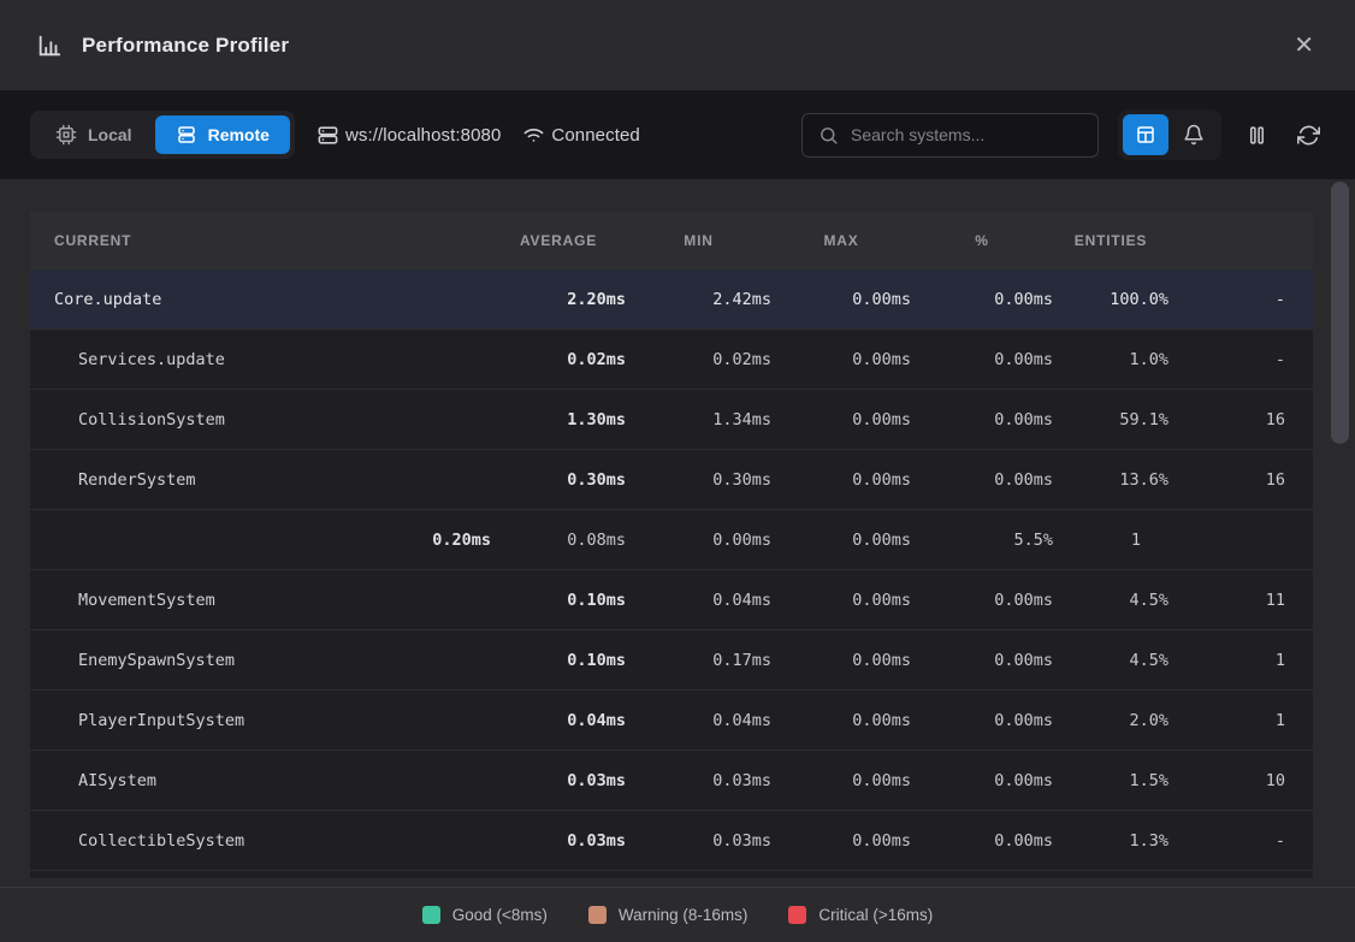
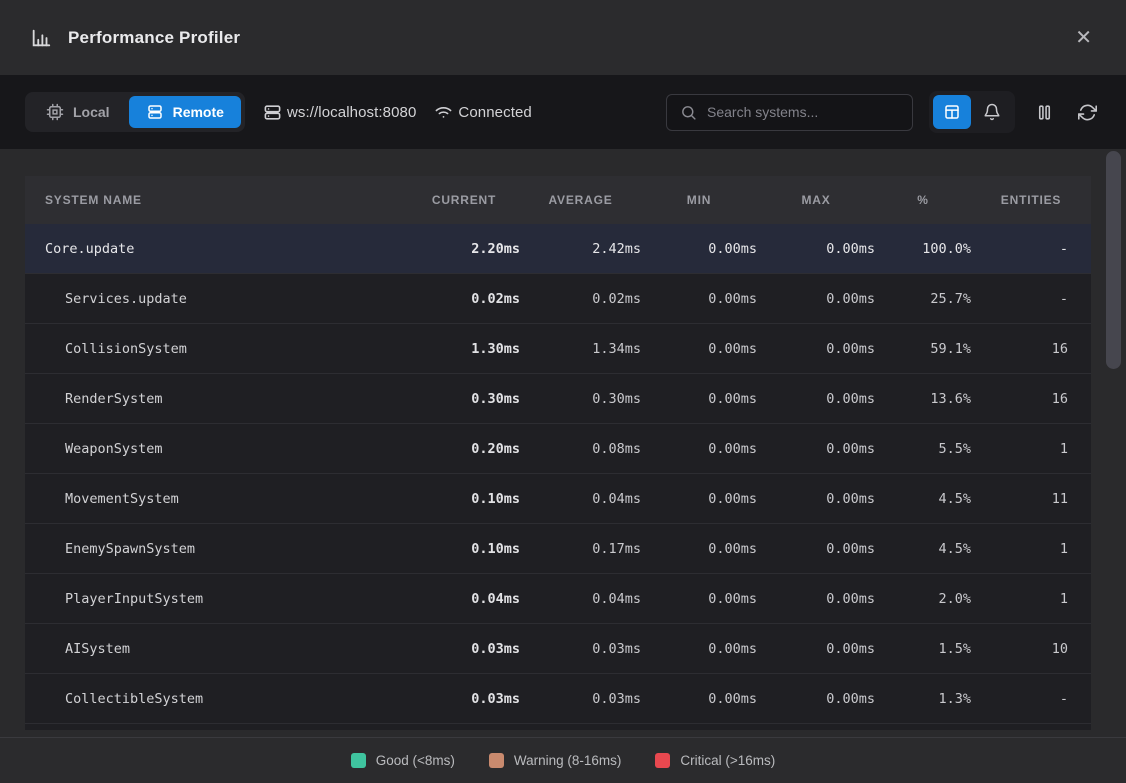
  Performance Profiler
  ✕
  Local
  Remote
  ws://localhost:8080
  Connected
  Search systems...
+ SYSTEM NAME
  CURRENT
  AVERAGE
  MIN
  MAX
  %
  ENTITIES
  Core.update
  2.20ms
  2.42ms
  0.00ms
  0.00ms
  100.0%
  -
  Services.update
  0.02ms
  0.02ms
  0.00ms
  0.00ms
- 1.0%
+ 25.7%
  -
  CollisionSystem
  1.30ms
  1.34ms
  0.00ms
  0.00ms
  59.1%
  16
  RenderSystem
  0.30ms
  0.30ms
  0.00ms
  0.00ms
  13.6%
  16
+ WeaponSystem
  0.20ms
  0.08ms
  0.00ms
  0.00ms
  5.5%
  1
  MovementSystem
  0.10ms
  0.04ms
  0.00ms
  0.00ms
  4.5%
  11
  EnemySpawnSystem
  0.10ms
  0.17ms
  0.00ms
  0.00ms
  4.5%
  1
  PlayerInputSystem
  0.04ms
  0.04ms
  0.00ms
  0.00ms
  2.0%
  1
  AISystem
  0.03ms
  0.03ms
  0.00ms
  0.00ms
  1.5%
  10
  CollectibleSystem
  0.03ms
  0.03ms
  0.00ms
  0.00ms
  1.3%
  -
  Good (<8ms)
  Warning (8-16ms)
  Critical (>16ms)
